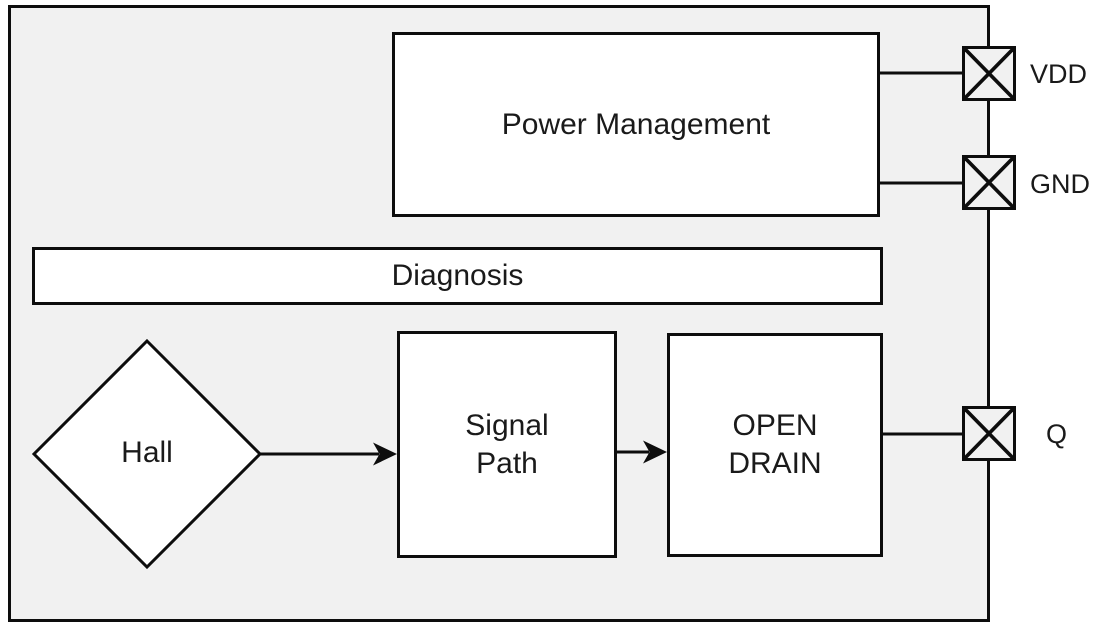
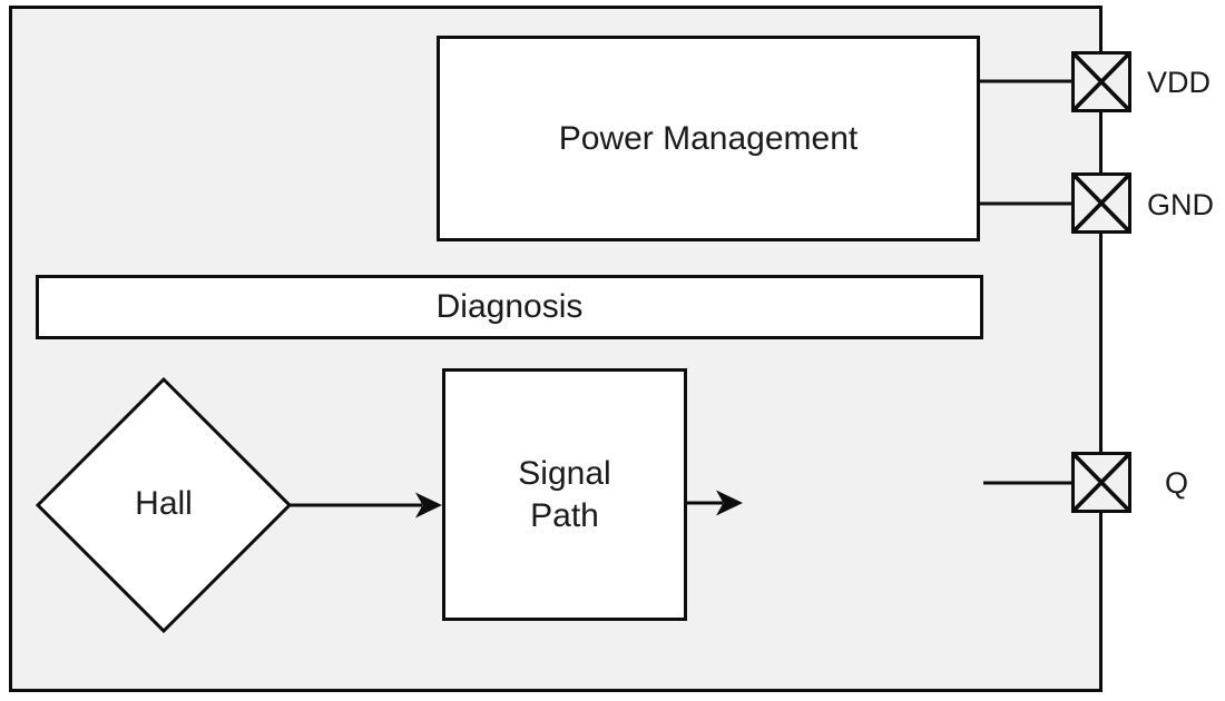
  Power Management
  Diagnosis
  Signal
  Path
- OPEN
- DRAIN
  Hall
  VDD
  GND
  Q
